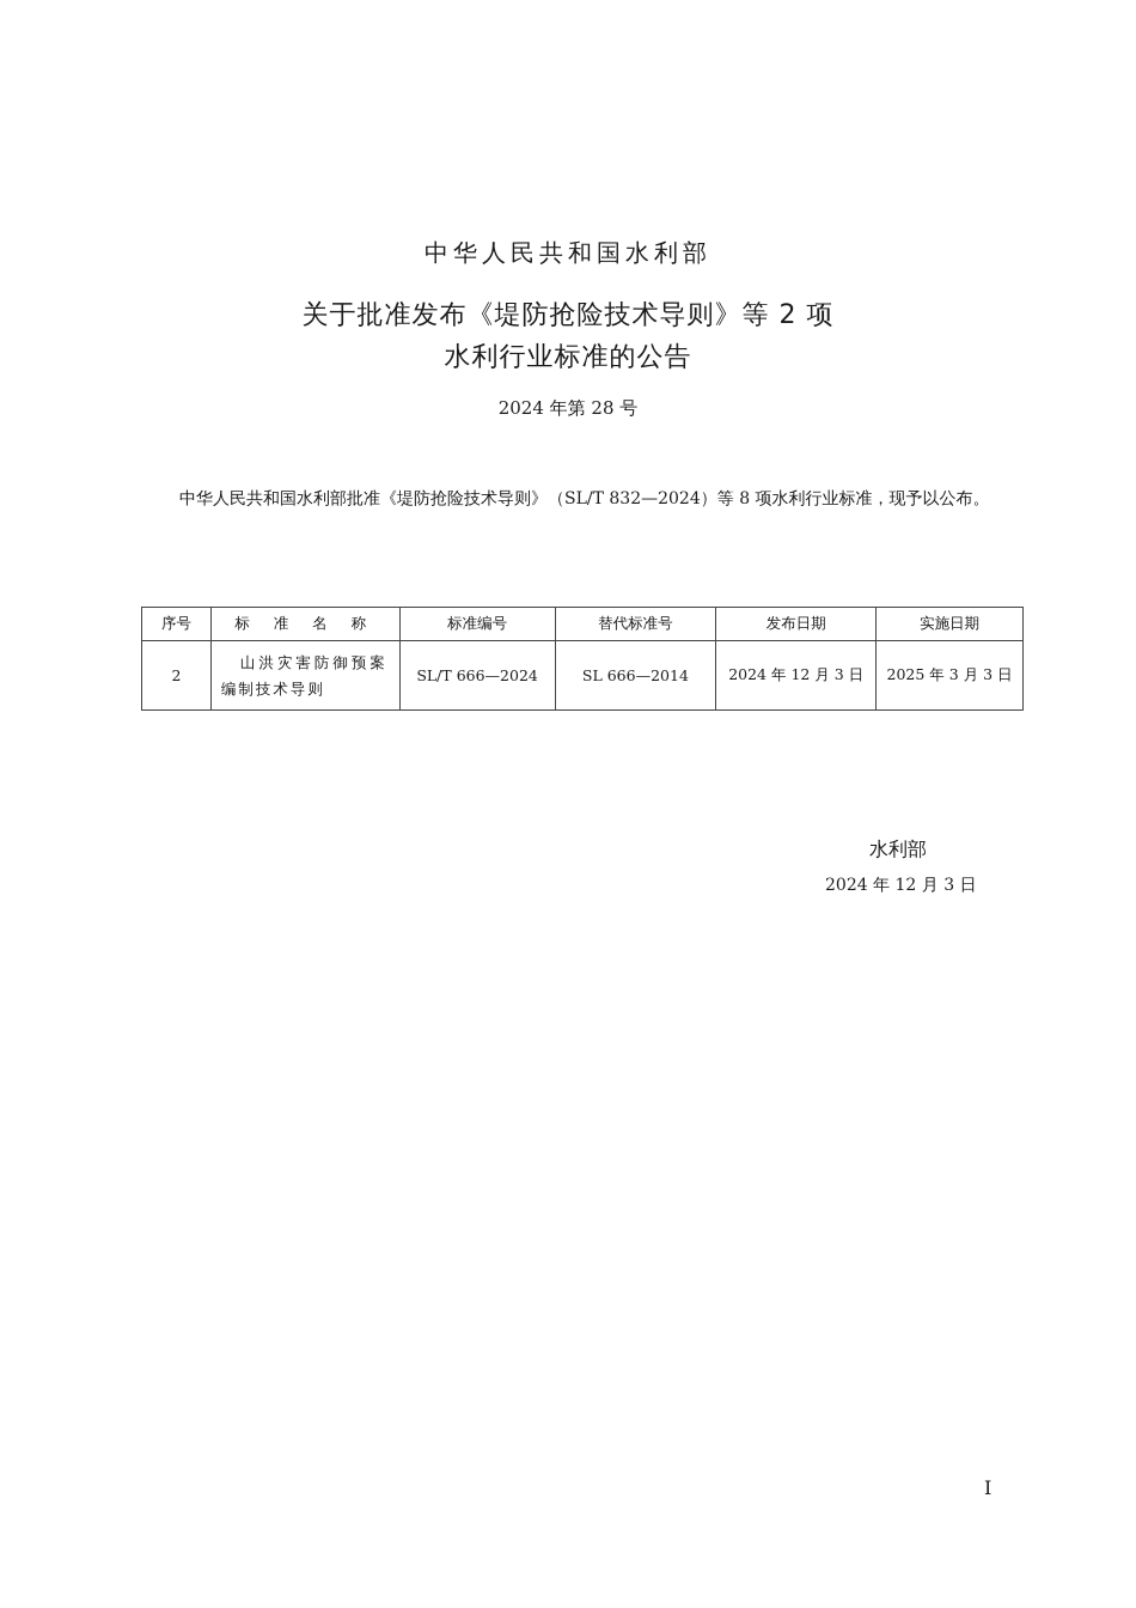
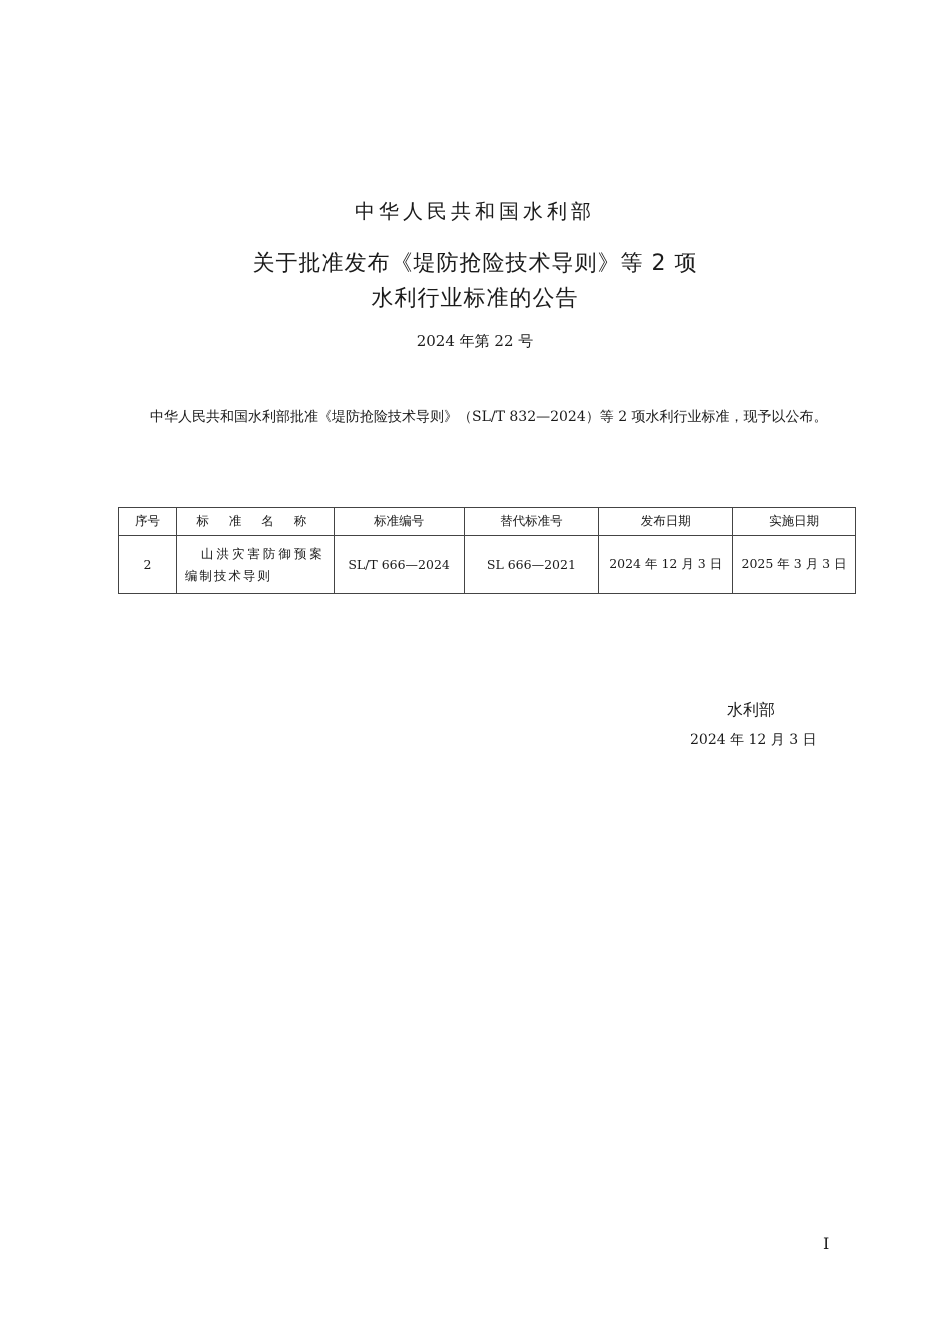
  中华人民共和国水利部
  关于批准发布《堤防抢险技术导则》等 2 项
  水利行业标准的公告
- 2024 年第 28 号
+ 2024 年第 22 号
- 中华人民共和国水利部批准《堤防抢险技术导则》（SL/T 832—2024）等 8 项水利行业标准，现予以公布。
+ 中华人民共和国水利部批准《堤防抢险技术导则》（SL/T 832—2024）等 2 项水利行业标准，现予以公布。
  序号	标 准 名 称	标准编号	替代标准号	发布日期	实施日期
- 2	山洪灾害防御预案 编制技术导则	SL/T 666—2024	SL 666—2014	2024 年 12 月 3 日	2025 年 3 月 3 日
+ 2	山洪灾害防御预案 编制技术导则	SL/T 666—2024	SL 666—2021	2024 年 12 月 3 日	2025 年 3 月 3 日
  水利部
  2024 年 12 月 3 日
  I
